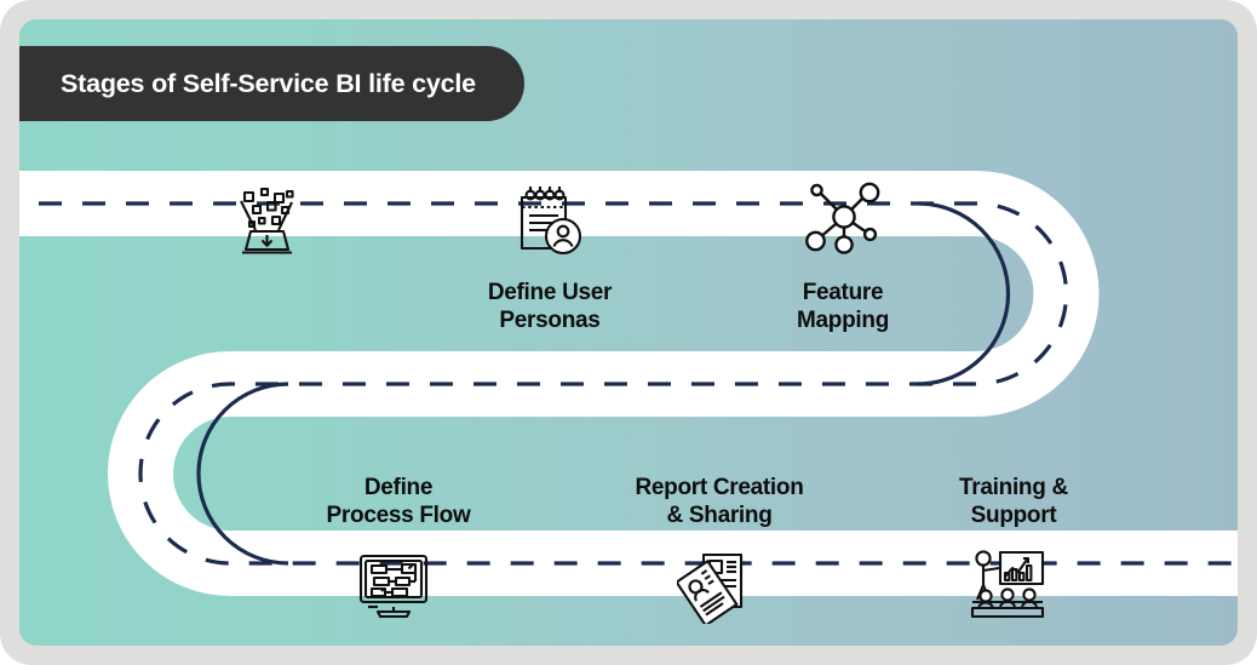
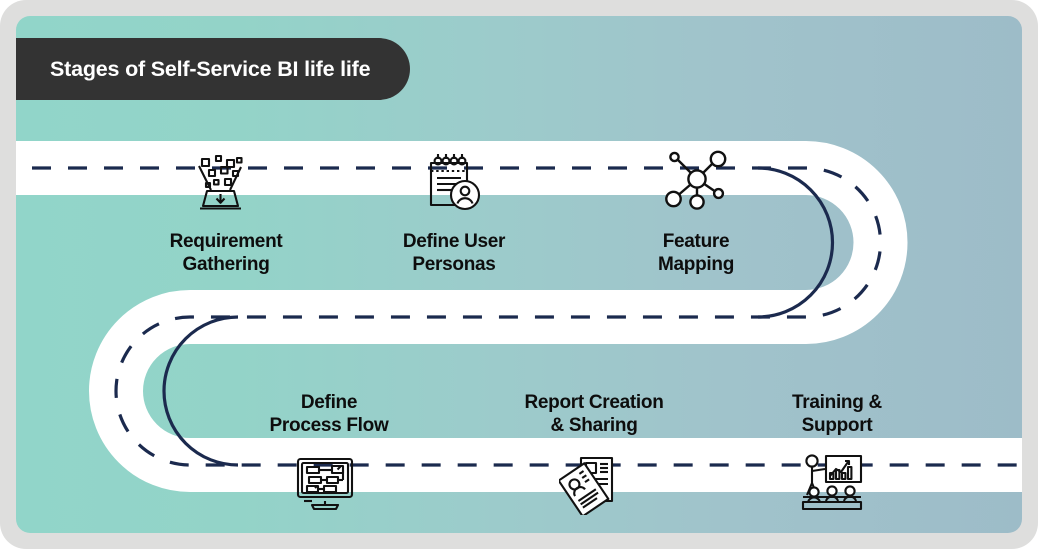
- Stages of Self-Service BI life cycle
+ Stages of Self-Service BI life life
+ Requirement
+ Gathering
  Define User
  Personas
  Feature
  Mapping
  Define
  Process Flow
  Report Creation
  & Sharing
  Training &
  Support
